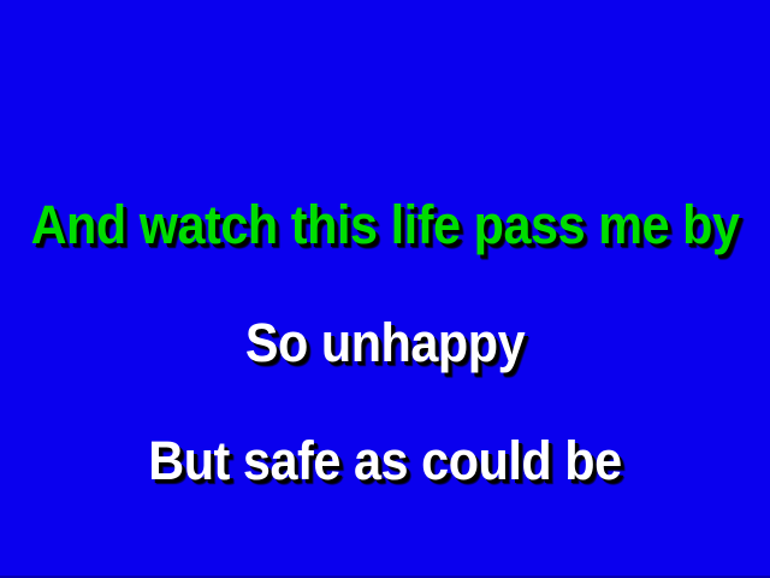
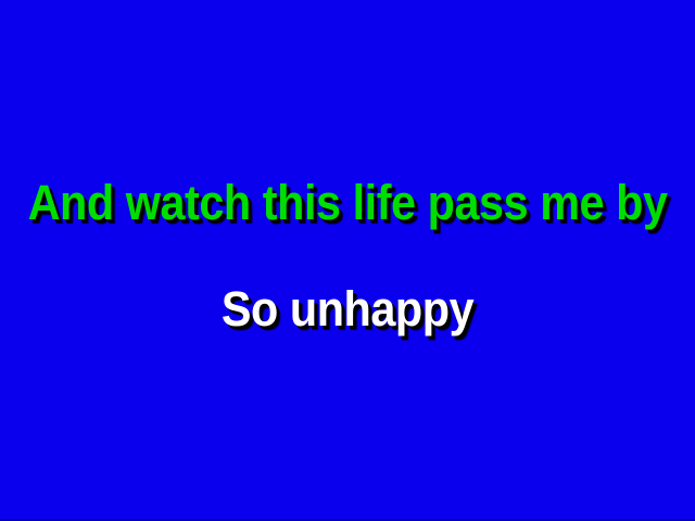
  And watch this life pass me by
  So unhappy
- But safe as could be
